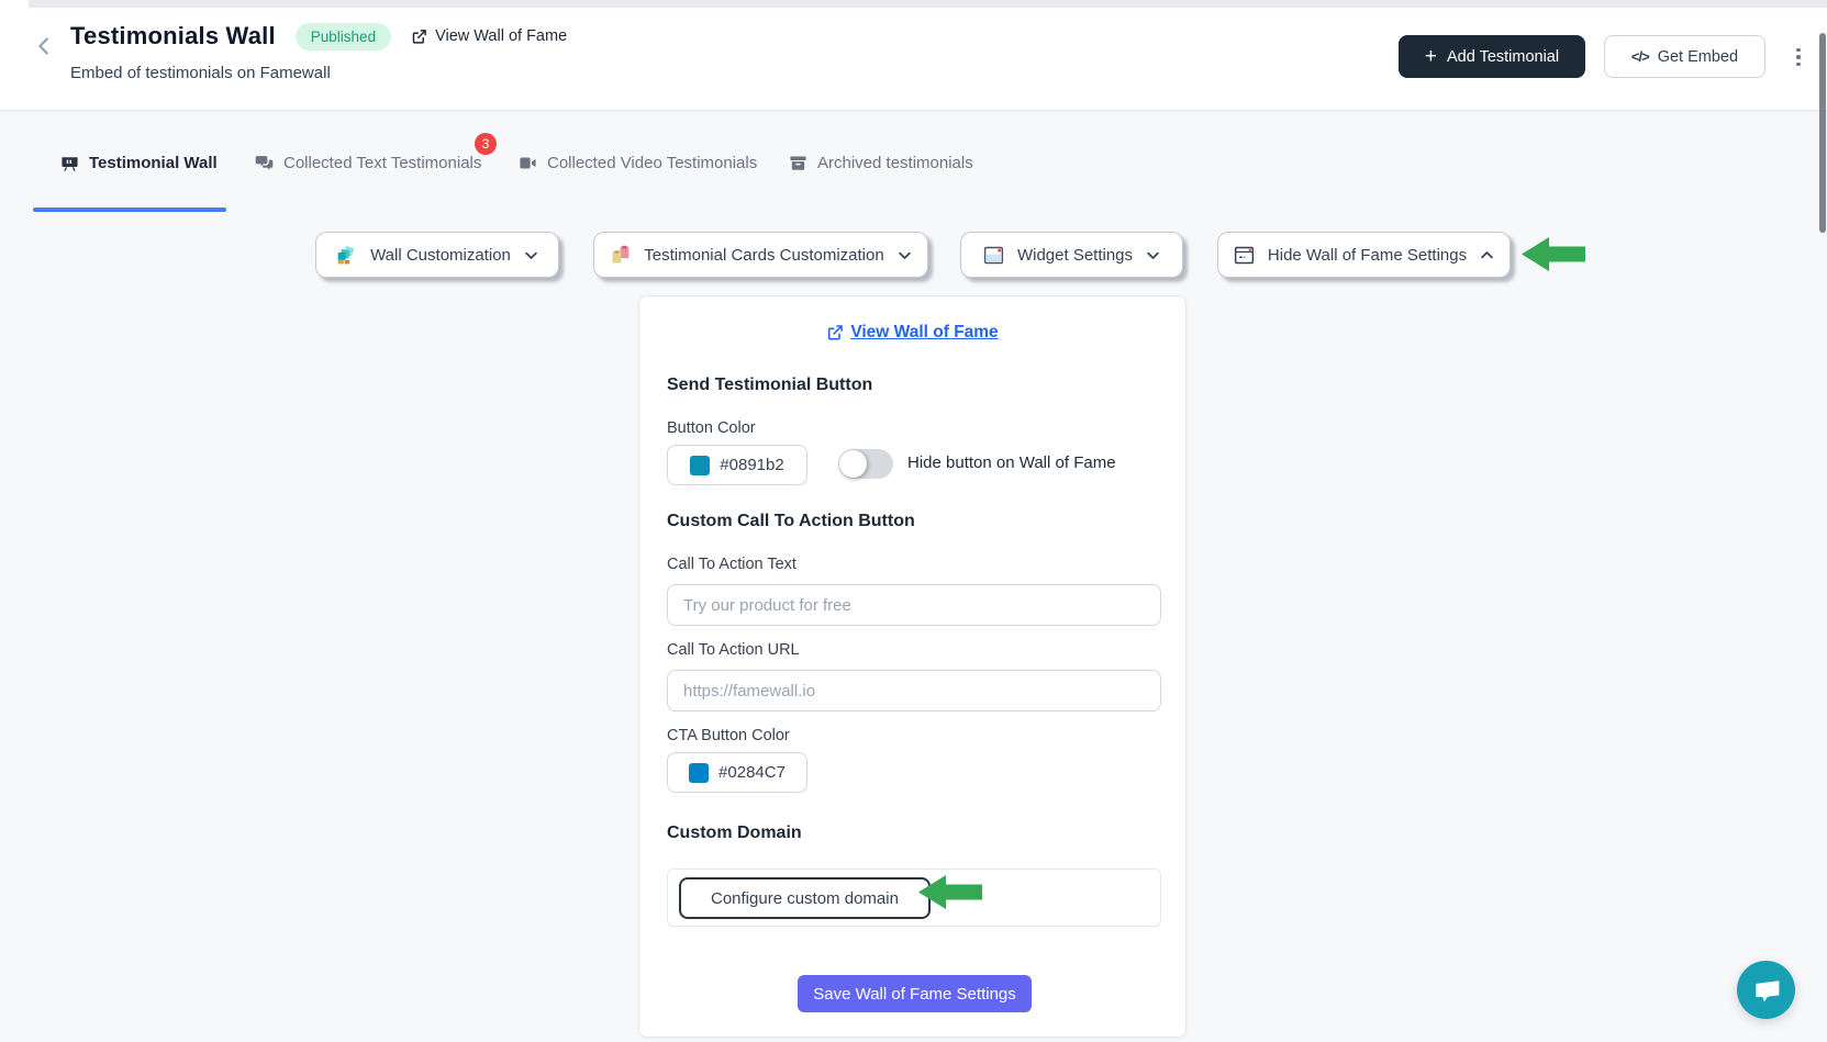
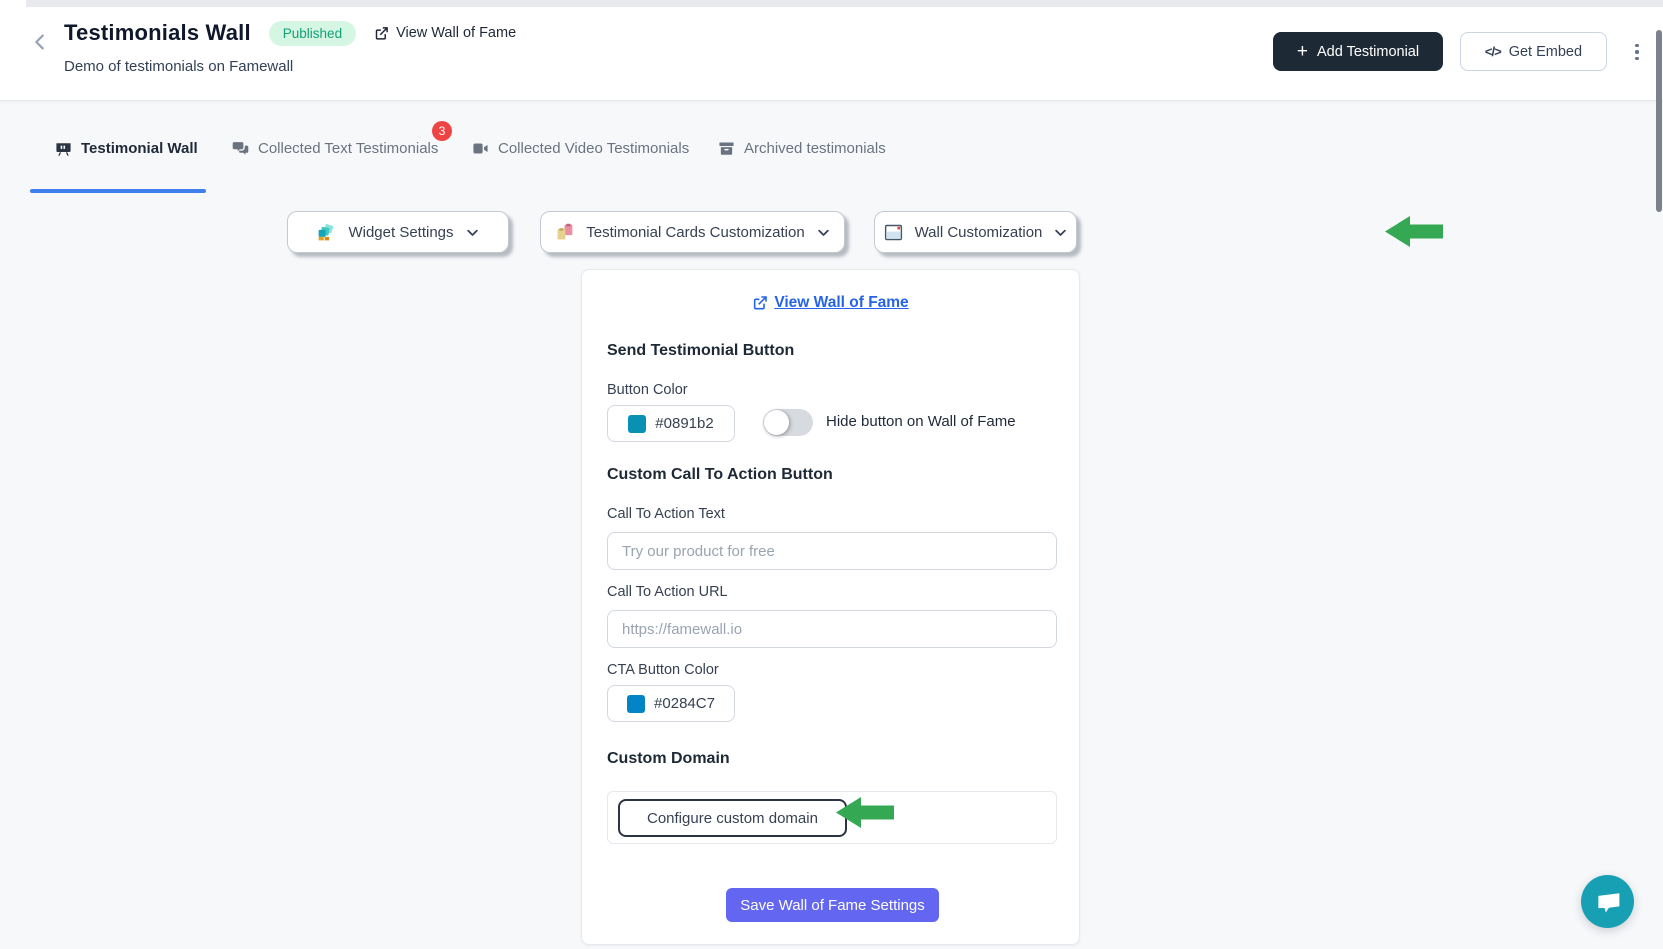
  Testimonials Wall
  Published
  View Wall of Fame
- Embed of testimonials on Famewall
+ Demo of testimonials on Famewall
  +
  Add Testimonial
  </>
  Get Embed
  Testimonial Wall
  Collected Text Testimonials
  Collected Video Testimonials
  Archived testimonials
  3
- Wall Customization
+ Widget Settings
  Testimonial Cards Customization
- Widget Settings
+ Wall Customization
- Hide Wall of Fame Settings
  View Wall of Fame
  Send Testimonial Button
  Button Color
  #0891b2
  Hide button on Wall of Fame
  Custom Call To Action Button
  Call To Action Text
  Try our product for free
  Call To Action URL
  https://famewall.io
  CTA Button Color
  #0284C7
  Custom Domain
  Configure custom domain
  Save Wall of Fame Settings
